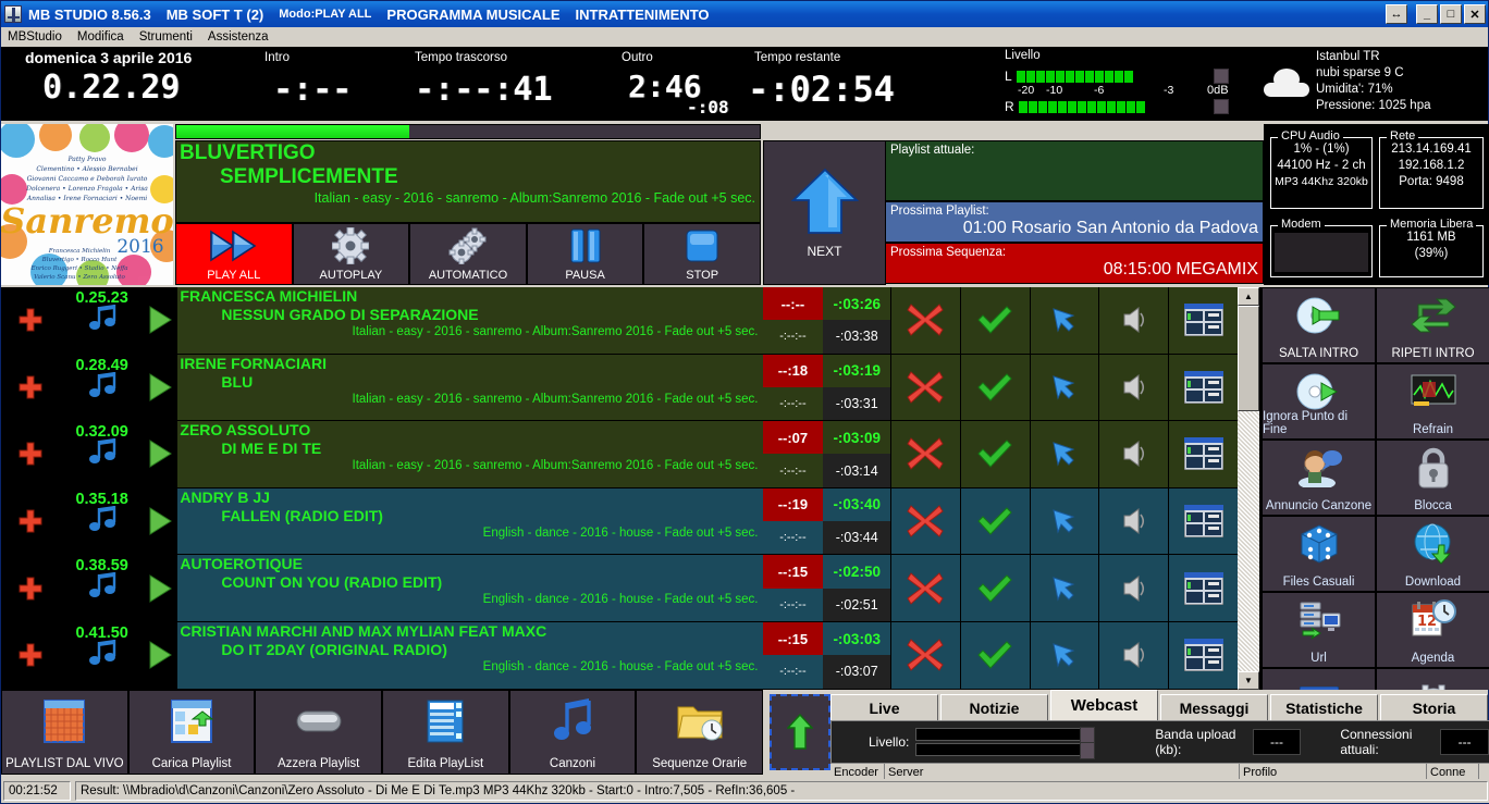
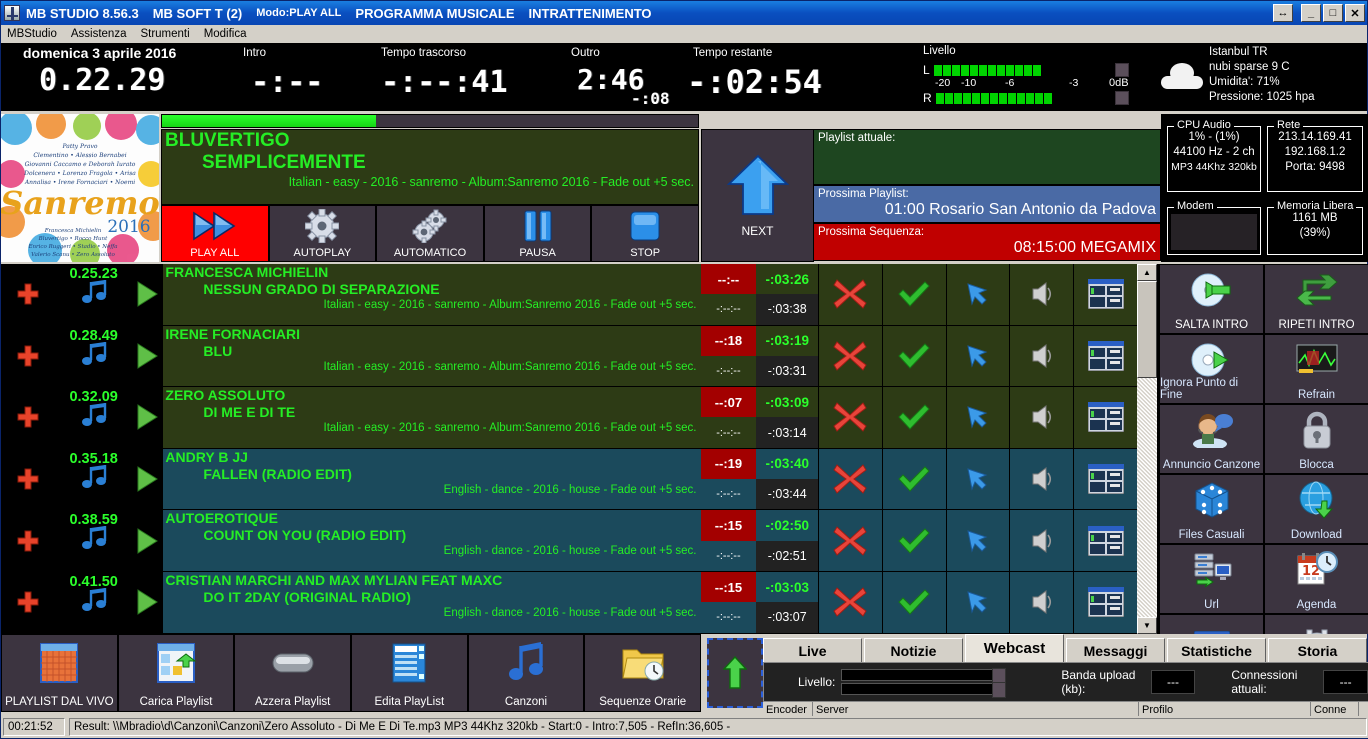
  MB STUDIO 8.56.3
  MB SOFT T (2)
  Modo:PLAY ALL
  PROGRAMMA MUSICALE
  INTRATTENIMENTO
  ↔
  _
  □
  ✕
  MBStudio
- Modifica
+ Assistenza
  Strumenti
- Assistenza
+ Modifica
  domenica 3 aprile 2016
  0.22.29
  Intro
  -:--
  Tempo trascorso
  -:--:41
  Outro
  2:46
  -:08
  Tempo restante
  -:02:54
  Livello
  L
  -20
  -10
  -6
  -3
  R
  0dB
  Istanbul TR
  nubi sparse 9 C
  Umidita': 71%
  Pressione: 1025 hpa
  Sanremo
  2016
  BLUVERTIGO
  SEMPLICEMENTE
  Italian - easy - 2016 - sanremo - Album:Sanremo 2016 - Fade out +5 sec.
  PLAY ALL
  AUTOPLAY
  AUTOMATICO
  PAUSA
  STOP
  NEXT
  Playlist attuale:
  Prossima Playlist:
  01:00 Rosario San Antonio da Padova
  Prossima Sequenza:
  08:15:00 MEGAMIX
  CPU Audio
  1% - (1%)
  44100 Hz - 2 ch
  MP3 44Khz 320kb
  Rete
  213.14.169.41
  192.168.1.2
  Porta: 9498
  Modem
  Memoria Libera
  1161 MB
  (39%)
  0.25.23
  FRANCESCA MICHIELIN
  NESSUN GRADO DI SEPARAZIONE
  Italian - easy - 2016 - sanremo - Album:Sanremo 2016 - Fade out +5 sec.
  --:--
  -:--:--
  -:03:26
  -:03:38
  0.28.49
  IRENE FORNACIARI
  BLU
  Italian - easy - 2016 - sanremo - Album:Sanremo 2016 - Fade out +5 sec.
  --:18
  -:--:--
  -:03:19
  -:03:31
  0.32.09
  ZERO ASSOLUTO
  DI ME E DI TE
  Italian - easy - 2016 - sanremo - Album:Sanremo 2016 - Fade out +5 sec.
  --:07
  -:--:--
  -:03:09
  -:03:14
  0.35.18
  ANDRY B JJ
  FALLEN (RADIO EDIT)
  English - dance - 2016 - house - Fade out +5 sec.
  --:19
  -:--:--
  -:03:40
  -:03:44
  0.38.59
  AUTOEROTIQUE
  COUNT ON YOU (RADIO EDIT)
  English - dance - 2016 - house - Fade out +5 sec.
  --:15
  -:--:--
  -:02:50
  -:02:51
  0.41.50
  CRISTIAN MARCHI AND MAX MYLIAN FEAT MAXC
  DO IT 2DAY (ORIGINAL RADIO)
  English - dance - 2016 - house - Fade out +5 sec.
  --:15
  -:--:--
  -:03:03
  -:03:07
  ▲
  ▼
  SALTA INTRO
  RIPETI INTRO
  Ignora Punto di Fine
  Refrain
  Annuncio Canzone
  Blocca
  Files Casuali
  Download
  Url
  12
  Agenda
  PLAYLIST DAL VIVO
  Carica Playlist
  Azzera Playlist
  Edita PlayList
  Canzoni
  Sequenze Orarie
  Live
  Notizie
  Webcast
  Messaggi
  Statistiche
  Storia
  Livello:
  Banda upload (kb):
  ---
  Connessioni attuali:
  ---
  Encoder
  Server
  Profilo
  Conne
  00:21:52
  Result: \\Mbradio\d\Canzoni\Canzoni\Zero Assoluto - Di Me E Di Te.mp3 MP3 44Khz 320kb - Start:0 - Intro:7,505 - RefIn:36,605 -
